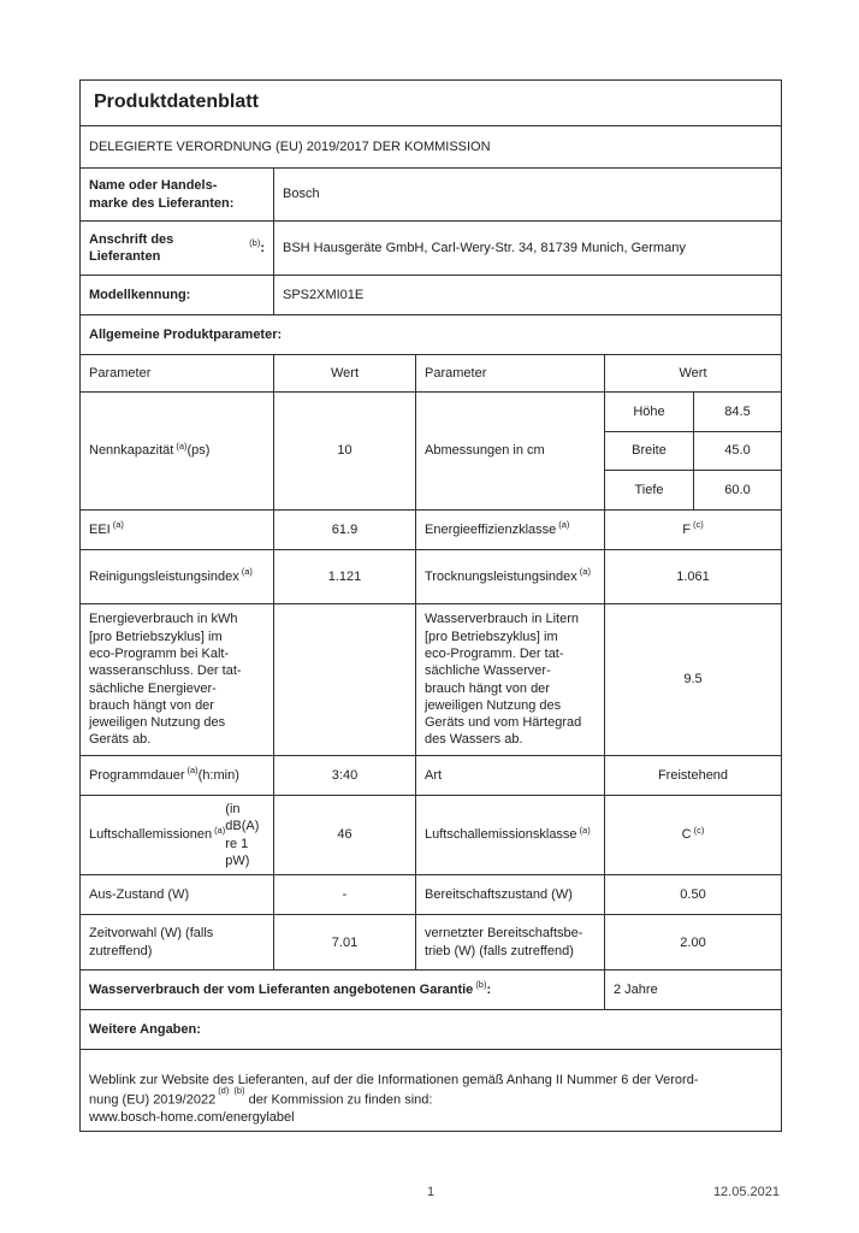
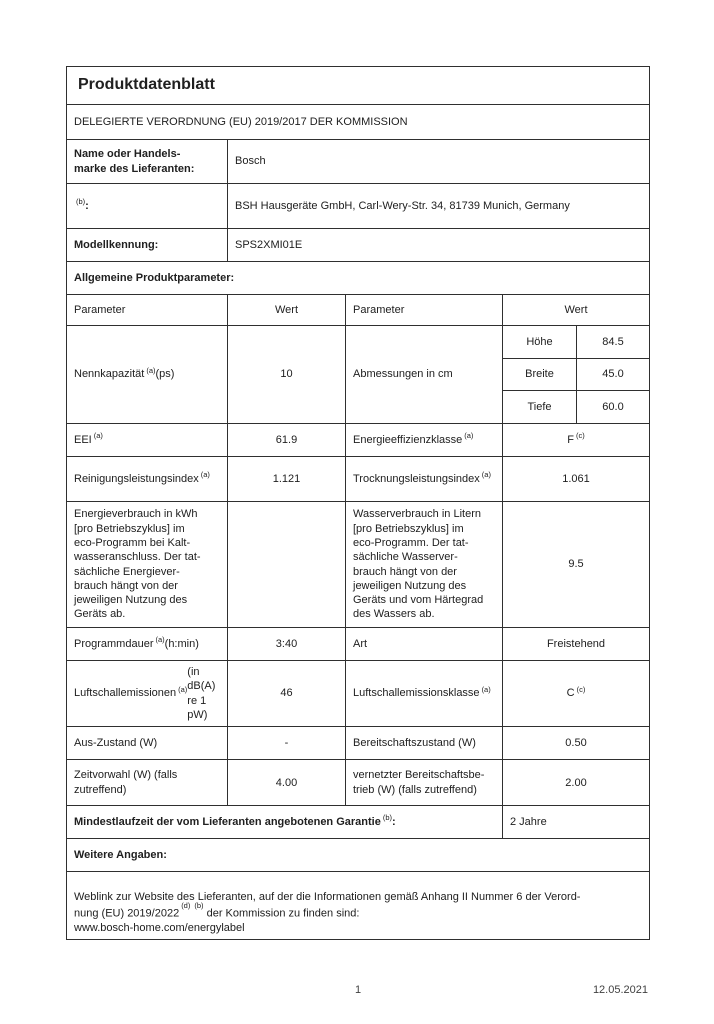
  Produktdatenblatt
  DELEGIERTE VERORDNUNG (EU) 2019/2017 DER KOMMISSION
  Name oder Handels-
  marke des Lieferanten:
  Bosch
- Anschrift des Lieferanten
  (b)
  :
  BSH Hausgeräte GmbH, Carl-Wery-Str. 34, 81739 Munich, Germany
  Modellkennung:
  SPS2XMI01E
  Allgemeine Produktparameter:
  Parameter
  Wert
  Parameter
  Wert
  Nennkapazität
  (a)
  (ps)
  10
  Abmessungen in cm
  Höhe
  84.5
  Breite
  45.0
  Tiefe
  60.0
  EEI
  (a)
  61.9
  Energieeffizienzklasse
  (a)
  F
  (c)
  Reinigungsleistungsindex
  (a)
  1.121
  Trocknungsleistungsindex
  (a)
  1.061
  Energieverbrauch in kWh
  [pro Betriebszyklus] im
  eco-Programm bei Kalt-
  wasseranschluss. Der tat-
  sächliche Energiever-
  brauch hängt von der
  jeweiligen Nutzung des
  Geräts ab.
  Wasserverbrauch in Litern
  [pro Betriebszyklus] im
  eco-Programm. Der tat-
  sächliche Wasserver-
  brauch hängt von der
  jeweiligen Nutzung des
  Geräts und vom Härtegrad
  des Wassers ab.
  9.5
  Programmdauer
  (a)
  (h:min)
  3:40
  Art
  Freistehend
  Luftschallemissionen
  (a)
  (in
  dB(A) re 1 pW)
  46
  Luftschallemissionsklasse
  (a)
  C
  (c)
  Aus-Zustand (W)
  -
  Bereitschaftszustand (W)
  0.50
  Zeitvorwahl (W) (falls
  zutreffend)
- 7.01
+ 4.00
  vernetzter Bereitschaftsbe-
  trieb (W) (falls zutreffend)
  2.00
- Wasserverbrauch der vom Lieferanten angebotenen Garantie
+ Mindestlaufzeit der vom Lieferanten angebotenen Garantie
  (b)
  :
  2 Jahre
  Weitere Angaben:
  Weblink zur Website des Lieferanten, auf der die Informationen gemäß Anhang II Nummer 6 der Verord-
  nung (EU) 2019/2022(d) (b) der Kommission zu finden sind:
  www.bosch-home.com/energylabel
  1
  12.05.2021
